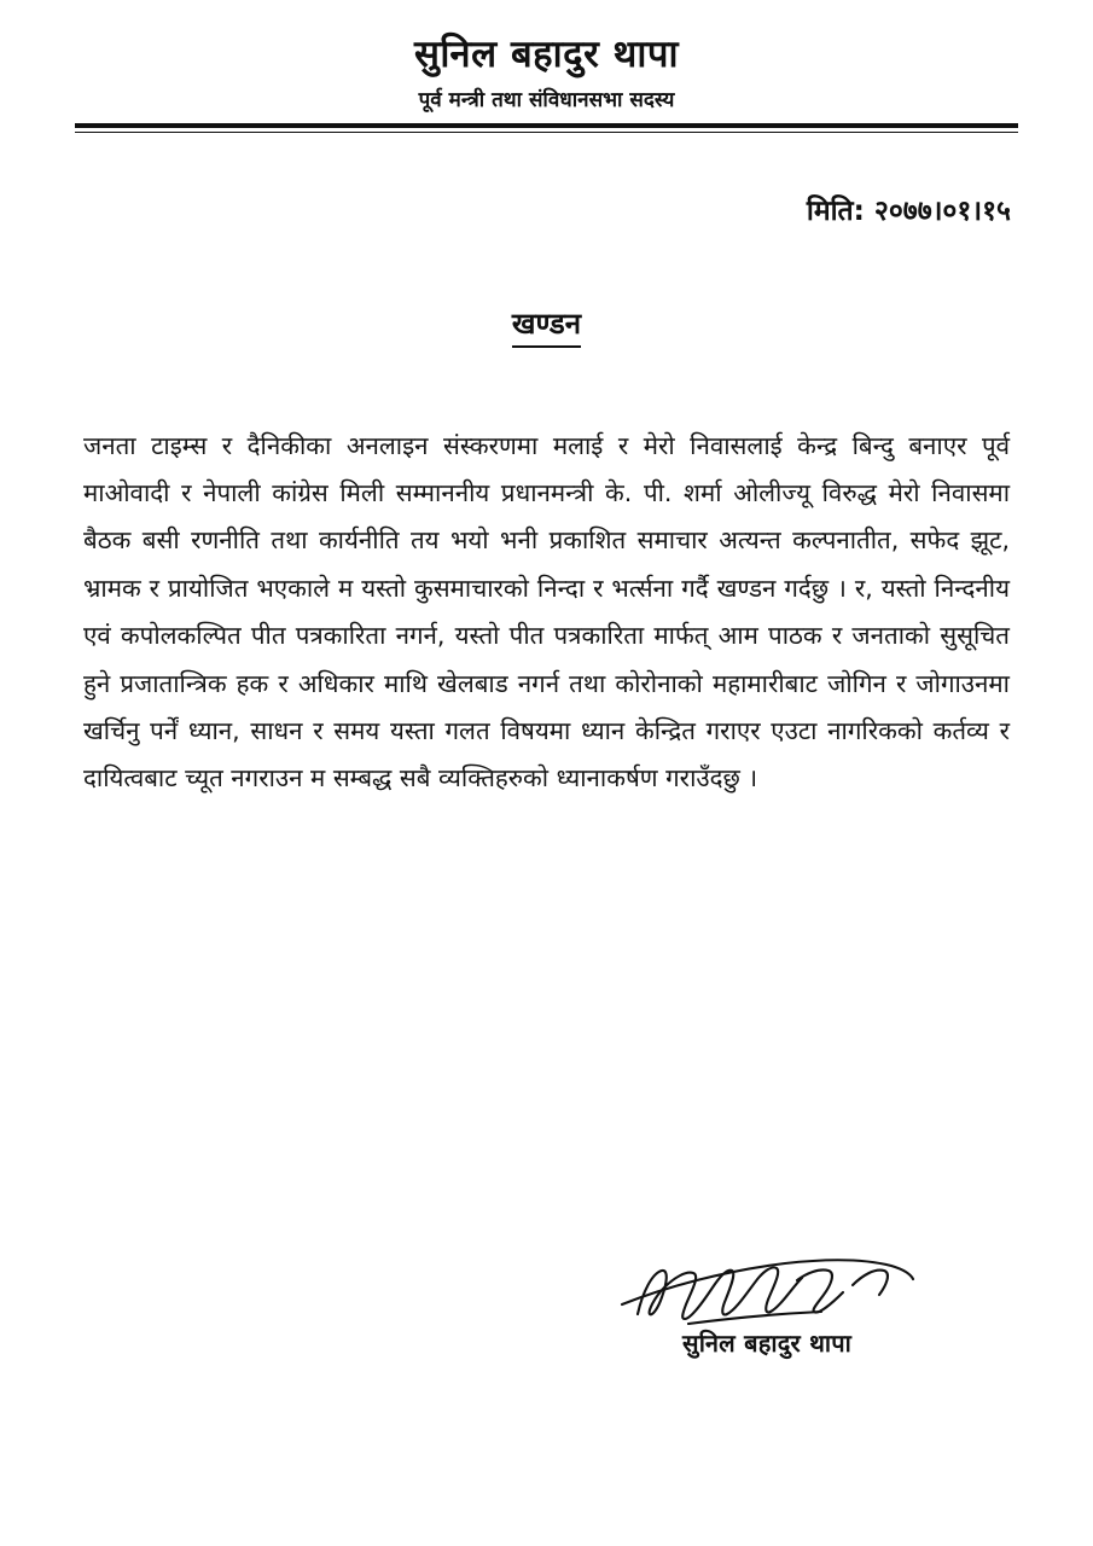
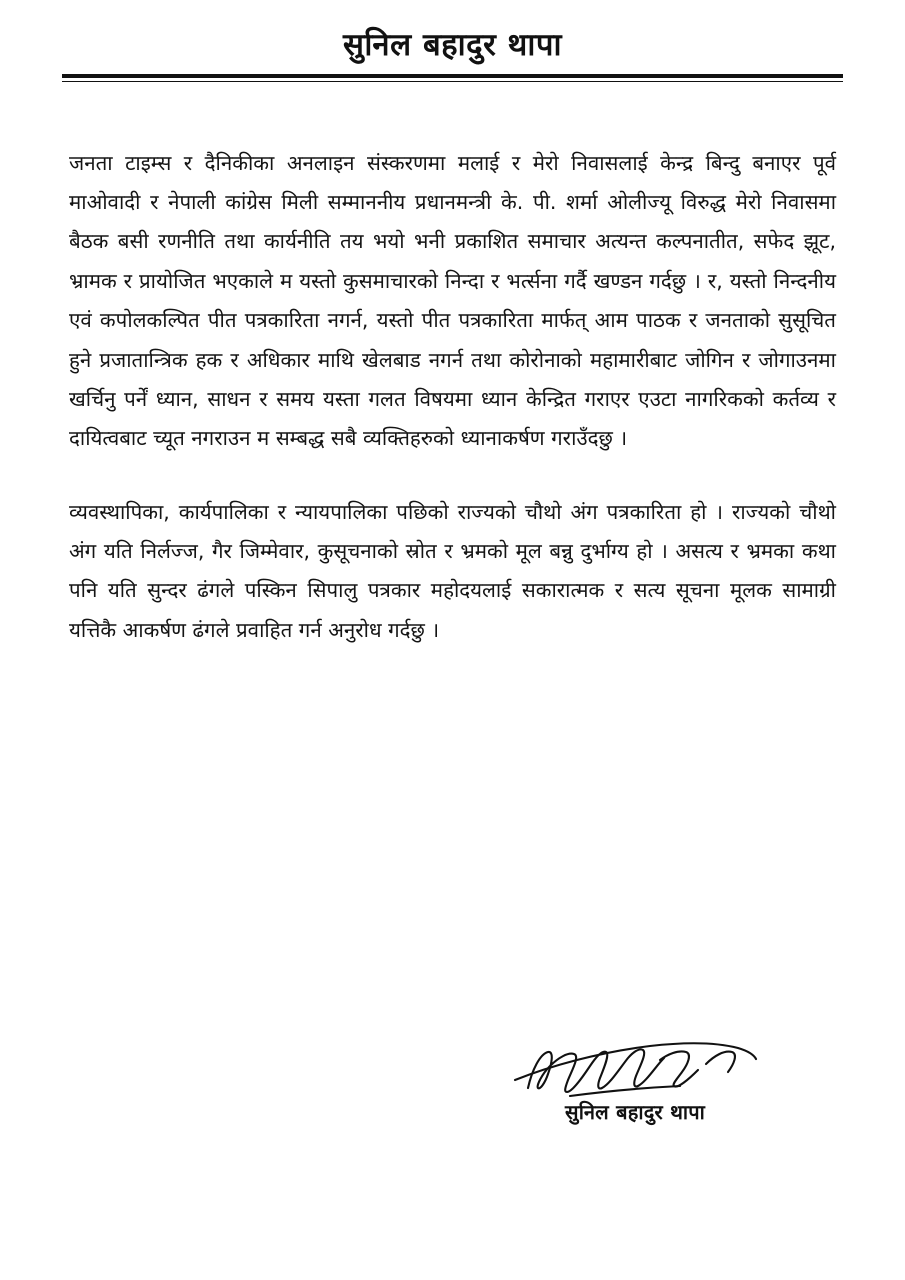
  सुनिल बहादुर थापा
- पूर्व मन्त्री तथा संविधानसभा सदस्य
- मिति: २०७७।०१।१५
- खण्डन
  जनता टाइम्स र दैनिकीका अनलाइन संस्करणमा मलाई र मेरो निवासलाई केन्द्र बिन्दु बनाएर पूर्व माओवादी र नेपाली कांग्रेस मिली सम्माननीय प्रधानमन्त्री के. पी. शर्मा ओलीज्यू विरुद्ध मेरो निवासमा बैठक बसी रणनीति तथा कार्यनीति तय भयो भनी प्रकाशित समाचार अत्यन्त कल्पनातीत, सफेद झूट, भ्रामक र प्रायोजित भएकाले म यस्तो कुसमाचारको निन्दा र भर्त्सना गर्दै खण्डन गर्दछु । र, यस्तो निन्दनीय एवं कपोलकल्पित पीत पत्रकारिता नगर्न, यस्तो पीत पत्रकारिता मार्फत् आम पाठक र जनताको सुसूचित हुने प्रजातान्त्रिक हक र अधिकार माथि खेलबाड नगर्न तथा कोरोनाको महामारीबाट जोगिन र जोगाउनमा खर्चिनु पर्नें ध्यान, साधन र समय यस्ता गलत विषयमा ध्यान केन्द्रित गराएर एउटा नागरिकको कर्तव्य र दायित्वबाट च्यूत नगराउन म सम्बद्ध सबै व्यक्तिहरुको ध्यानाकर्षण गराउँदछु ।
+ व्यवस्थापिका, कार्यपालिका र न्यायपालिका पछिको राज्यको चौथो अंग पत्रकारिता हो । राज्यको चौथो अंग यति निर्लज्ज, गैर जिम्मेवार, कुसूचनाको स्रोत र भ्रमको मूल बन्नु दुर्भाग्य हो । असत्य र भ्रमका कथा पनि यति सुन्दर ढंगले पस्किन सिपालु पत्रकार महोदयलाई सकारात्मक र सत्य सूचना मूलक सामाग्री यत्तिकै आकर्षण ढंगले प्रवाहित गर्न अनुरोध गर्दछु ।
  सुनिल बहादुर थापा
